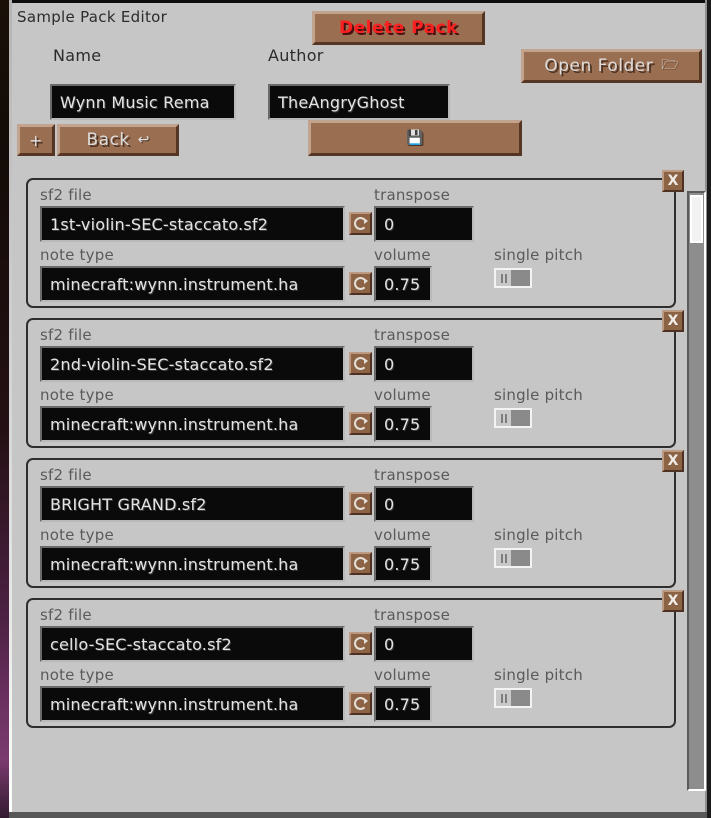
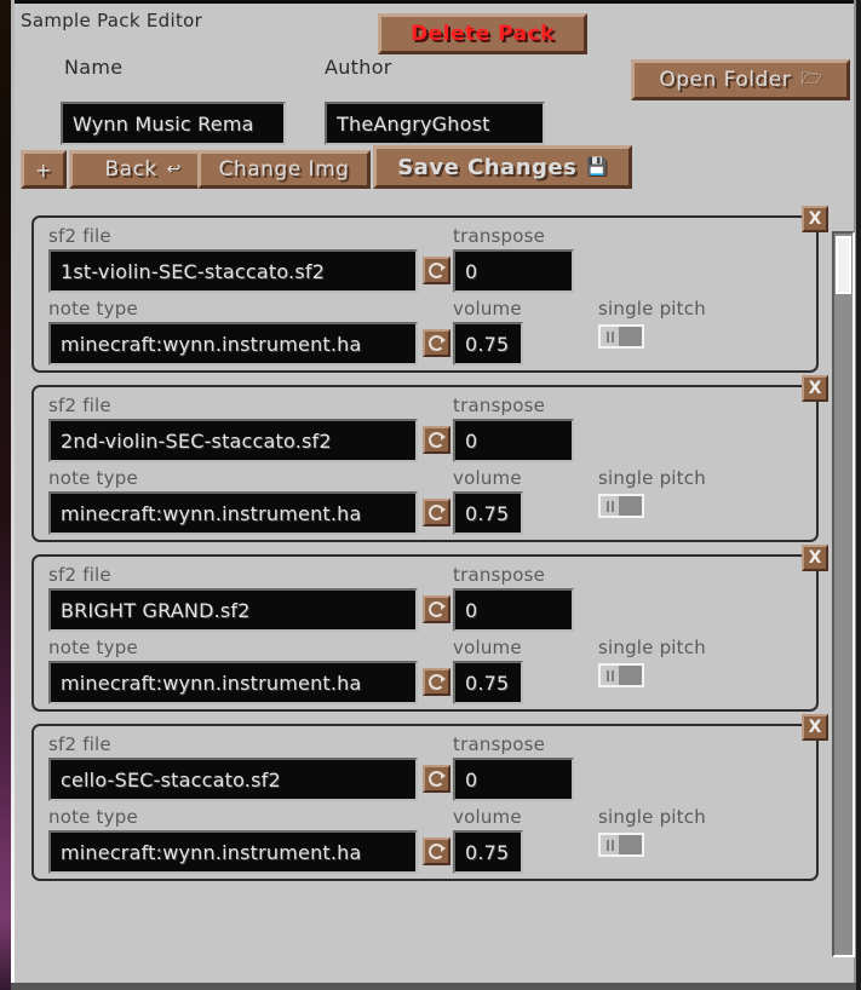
  Sample Pack Editor
  Name
  Author
  Wynn Music Rema
  TheAngryGhost
  Delete Pack
  Open Folder
  🗁
  +
  Back
  ↩
+ Change Img
+ Save Changes
  💾
  sf2 file
  1st-violin-SEC-staccato.sf2
  note type
  minecraft:wynn.instrument.ha
  transpose
  0
  volume
  0.75
  single pitch
  X
  sf2 file
  2nd-violin-SEC-staccato.sf2
  note type
  minecraft:wynn.instrument.ha
  transpose
  0
  volume
  0.75
  single pitch
  X
  sf2 file
  BRIGHT GRAND.sf2
  note type
  minecraft:wynn.instrument.ha
  transpose
  0
  volume
  0.75
  single pitch
  X
  sf2 file
  cello-SEC-staccato.sf2
  note type
  minecraft:wynn.instrument.ha
  transpose
  0
  volume
  0.75
  single pitch
  X
